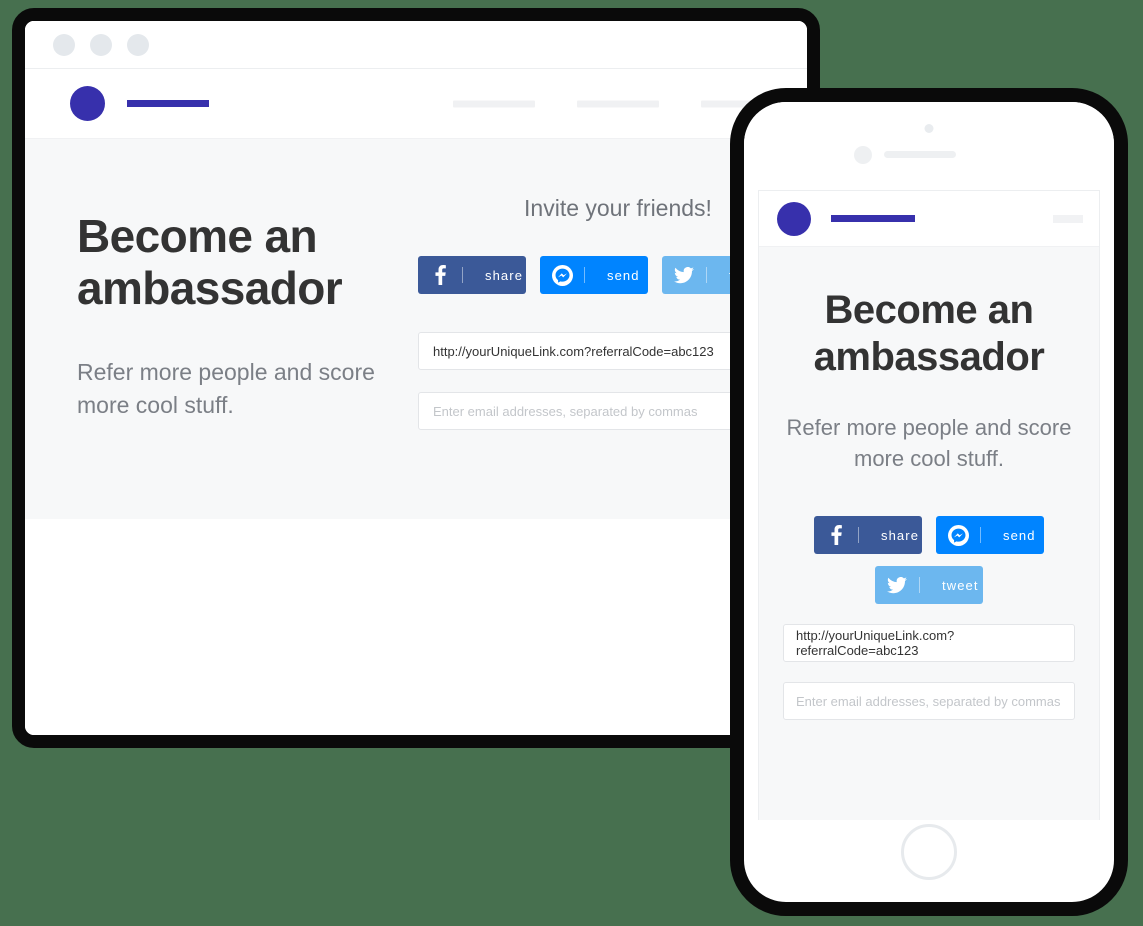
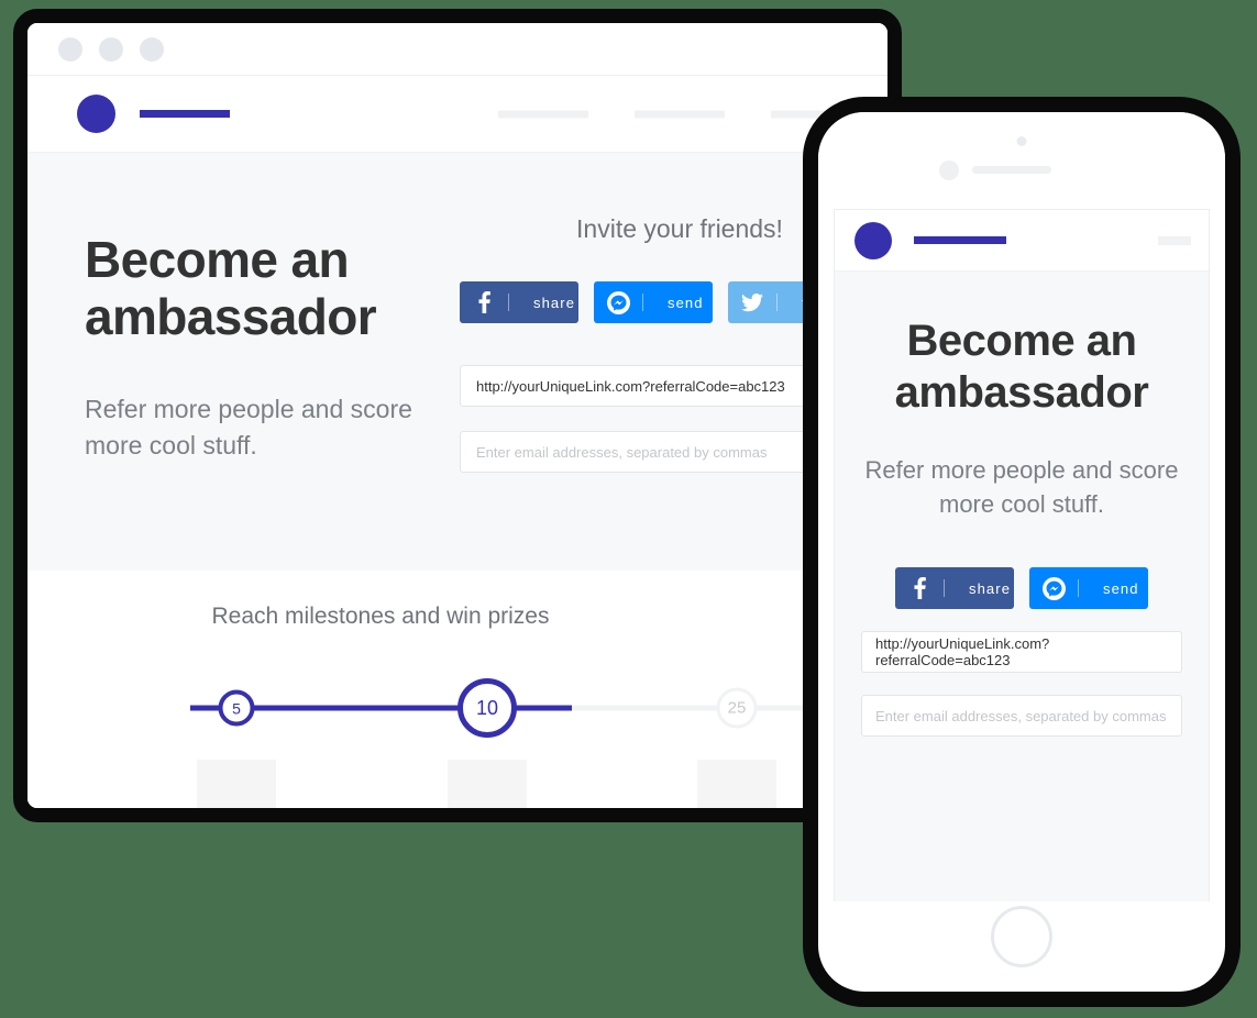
  Become an ambassador
  Refer more people and score more cool stuff.
  Invite your friends!
  share
  send
  http://yourUniqueLink.com?referralCode=abc123
  Enter email addresses, separated by commas
+ Reach milestones and win prizes
+ 5
+ 10
+ 25
  Become an ambassador
  Refer more people and score more cool stuff.
  share
  send
- tweet
  http://yourUniqueLink.com?referralCode=abc123
  Enter email addresses, separated by commas
